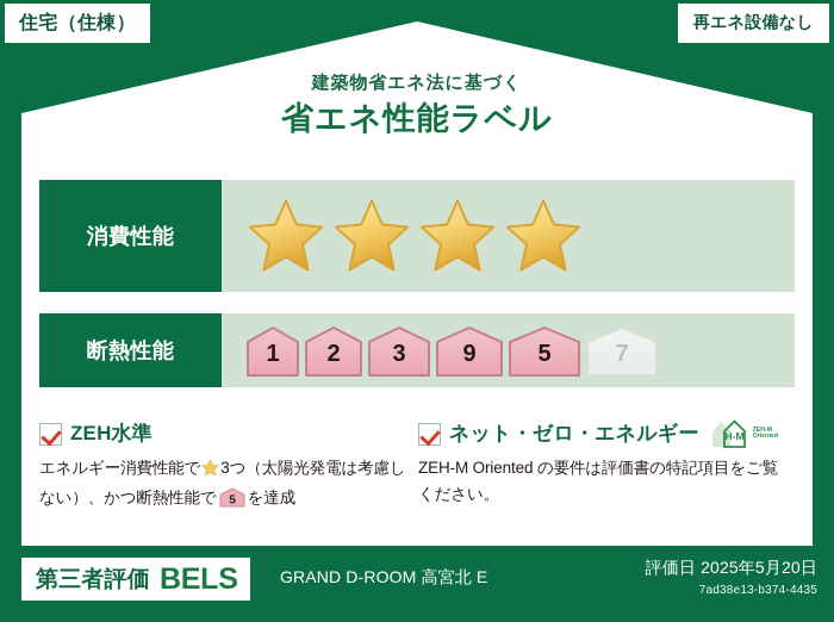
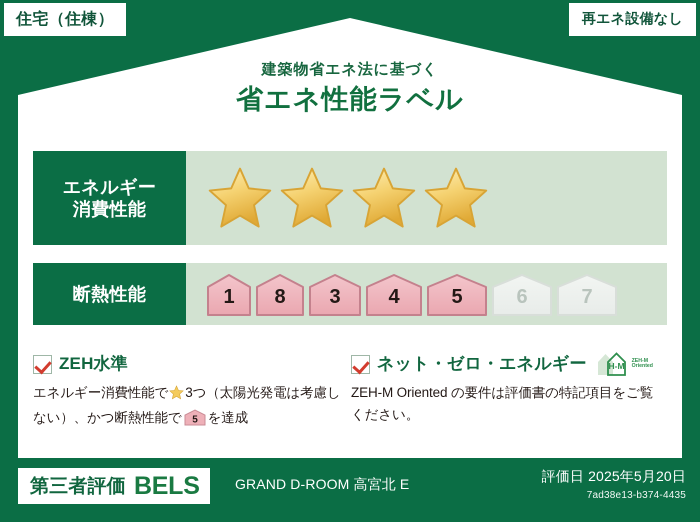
  住宅（住棟）
  再エネ設備なし
  建築物省エネ法に基づく
  省エネ性能ラベル
+ エネルギー
  消費性能
  断熱性能
  1
- 2
+ 8
  3
- 9
+ 4
  5
+ 6
  7
  ZEH水準
  エネルギー消費性能で 3つ（太陽光発電は考慮しない）、かつ断熱性能で
  5
  を達成
  ネット・ゼロ・エネルギー
  H-M
  ZEH-M Oriented の要件は評価書の特記項目をご覧ください。
  第三者評価
  BELS
  GRAND D-ROOM 高宮北 E
  評価日 2025年5月20日
  7ad38e13-b374-4435
